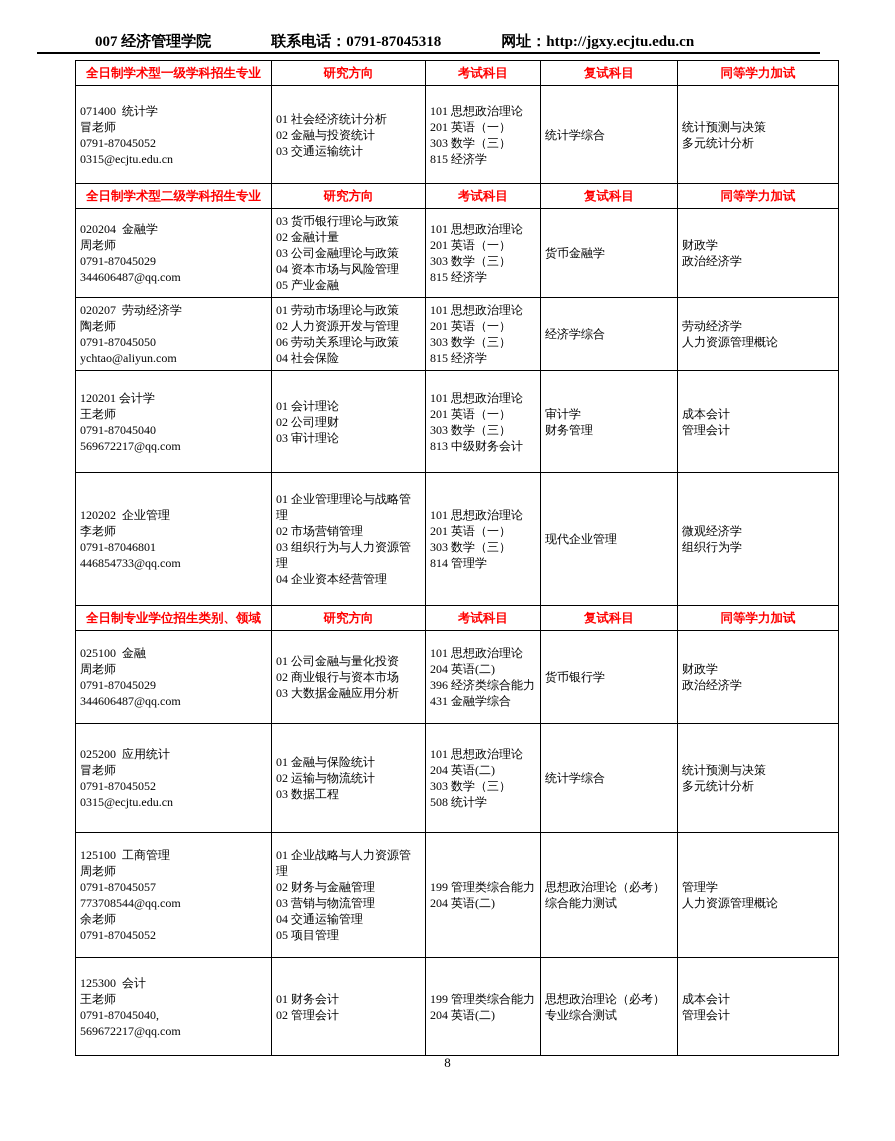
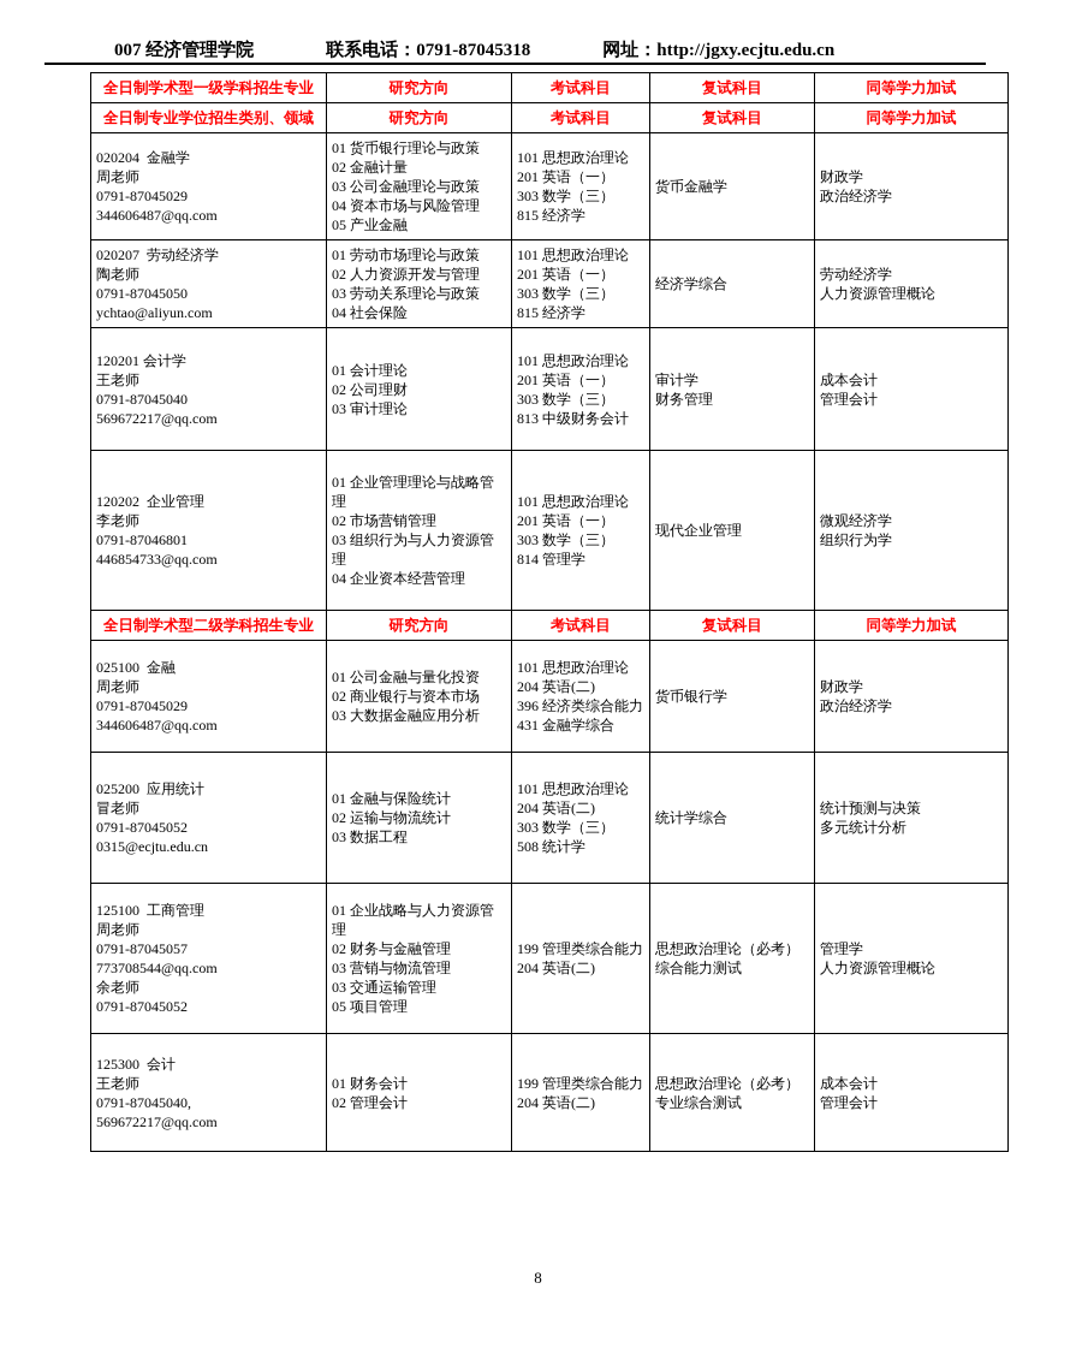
  007 经济管理学院
  联系电话：0791-87045318
  网址：http://jgxy.ecjtu.edu.cn
  全日制学术型一级学科招生专业	研究方向	考试科目	复试科目	同等学力加试
- 071400 统计学冒老师0791-870450520315@ecjtu.edu.cn	01 社会经济统计分析02 金融与投资统计03 交通运输统计	101 思想政治理论201 英语（一）303 数学（三）815 经济学	统计学综合	统计预测与决策多元统计分析
- 全日制学术型二级学科招生专业	研究方向	考试科目	复试科目	同等学力加试
+ 全日制专业学位招生类别、领域	研究方向	考试科目	复试科目	同等学力加试
- 020204 金融学周老师0791-87045029344606487@qq.com	03 货币银行理论与政策02 金融计量03 公司金融理论与政策04 资本市场与风险管理05 产业金融	101 思想政治理论201 英语（一）303 数学（三）815 经济学	货币金融学	财政学政治经济学
+ 020204 金融学周老师0791-87045029344606487@qq.com	01 货币银行理论与政策02 金融计量03 公司金融理论与政策04 资本市场与风险管理05 产业金融	101 思想政治理论201 英语（一）303 数学（三）815 经济学	货币金融学	财政学政治经济学
- 020207 劳动经济学陶老师0791-87045050ychtao@aliyun.com	01 劳动市场理论与政策02 人力资源开发与管理06 劳动关系理论与政策04 社会保险	101 思想政治理论201 英语（一）303 数学（三）815 经济学	经济学综合	劳动经济学人力资源管理概论
+ 020207 劳动经济学陶老师0791-87045050ychtao@aliyun.com	01 劳动市场理论与政策02 人力资源开发与管理03 劳动关系理论与政策04 社会保险	101 思想政治理论201 英语（一）303 数学（三）815 经济学	经济学综合	劳动经济学人力资源管理概论
  120201 会计学王老师0791-87045040569672217@qq.com	01 会计理论02 公司理财03 审计理论	101 思想政治理论201 英语（一）303 数学（三）813 中级财务会计	审计学财务管理	成本会计管理会计
  120202 企业管理李老师0791-87046801446854733@qq.com	01 企业管理理论与战略管理02 市场营销管理03 组织行为与人力资源管理04 企业资本经营管理	101 思想政治理论201 英语（一）303 数学（三）814 管理学	现代企业管理	微观经济学组织行为学
- 全日制专业学位招生类别、领域	研究方向	考试科目	复试科目	同等学力加试
+ 全日制学术型二级学科招生专业	研究方向	考试科目	复试科目	同等学力加试
  025100 金融周老师0791-87045029344606487@qq.com	01 公司金融与量化投资02 商业银行与资本市场03 大数据金融应用分析	101 思想政治理论204 英语(二)396 经济类综合能力431 金融学综合	货币银行学	财政学政治经济学
  025200 应用统计冒老师0791-870450520315@ecjtu.edu.cn	01 金融与保险统计02 运输与物流统计03 数据工程	101 思想政治理论204 英语(二)303 数学（三）508 统计学	统计学综合	统计预测与决策多元统计分析
- 125100 工商管理周老师0791-87045057773708544@qq.com余老师0791-87045052	01 企业战略与人力资源管理02 财务与金融管理03 营销与物流管理04 交通运输管理05 项目管理	199 管理类综合能力204 英语(二)	思想政治理论（必考）综合能力测试	管理学人力资源管理概论
+ 125100 工商管理周老师0791-87045057773708544@qq.com余老师0791-87045052	01 企业战略与人力资源管理02 财务与金融管理03 营销与物流管理03 交通运输管理05 项目管理	199 管理类综合能力204 英语(二)	思想政治理论（必考）综合能力测试	管理学人力资源管理概论
  125300 会计王老师0791-87045040,569672217@qq.com	01 财务会计02 管理会计	199 管理类综合能力204 英语(二)	思想政治理论（必考）专业综合测试	成本会计管理会计
  8
